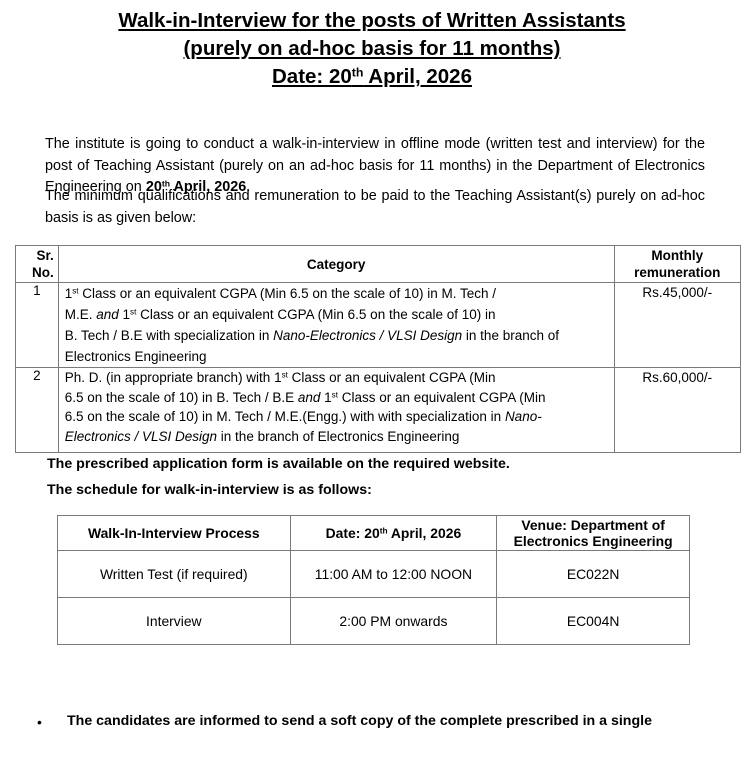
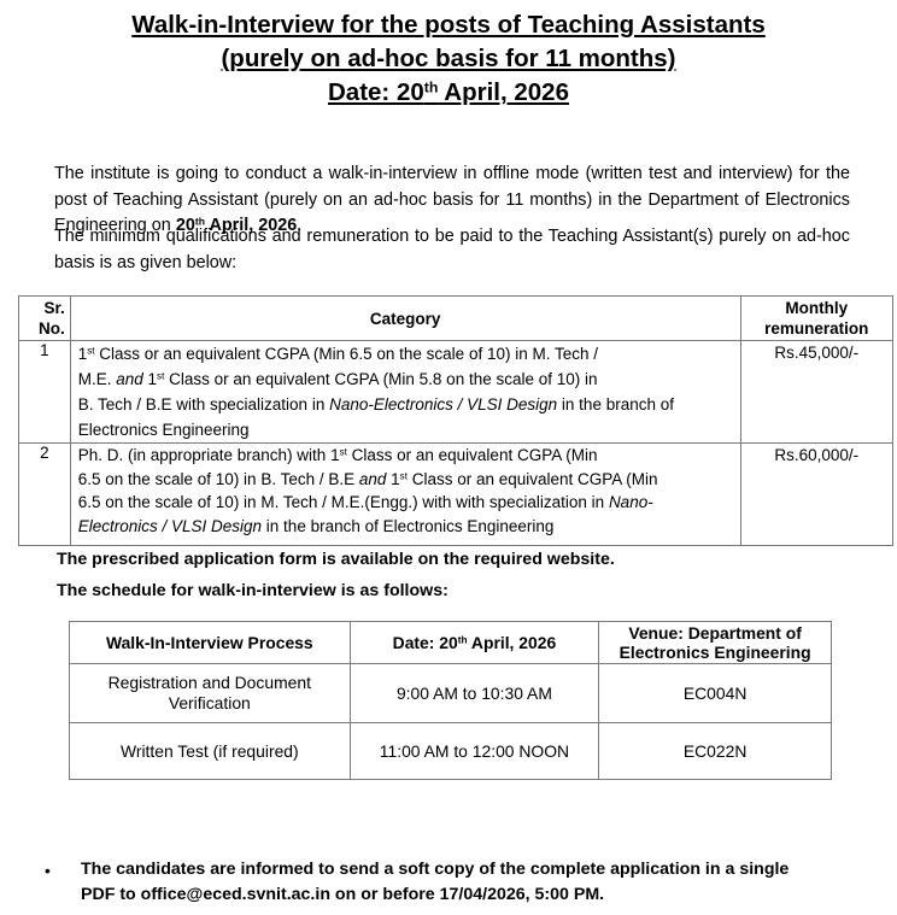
- Walk-in-Interview for the posts of Written Assistants
+ Walk-in-Interview for the posts of Teaching Assistants
  (purely on ad-hoc basis for 11 months)
  Date: 20th April, 2026
  The institute is going to conduct a walk-in-interview in offline mode (written test and interview) for the post of Teaching Assistant (purely on an ad-hoc basis for 11 months) in the Department of Electronics Engineering on 20th April, 2026.
  The minimum qualifications and remuneration to be paid to the Teaching Assistant(s) purely on ad-hoc basis is as given below:
  Sr.No.	Category	Monthlyremuneration
- 1	1st Class or an equivalent CGPA (Min 6.5 on the scale of 10) in M. Tech / M.E. and 1st Class or an equivalent CGPA (Min 6.5 on the scale of 10) in B. Tech / B.E with specialization in Nano-Electronics / VLSI Design in the branch of Electronics Engineering	Rs.45,000/-
+ 1	1st Class or an equivalent CGPA (Min 6.5 on the scale of 10) in M. Tech / M.E. and 1st Class or an equivalent CGPA (Min 5.8 on the scale of 10) in B. Tech / B.E with specialization in Nano-Electronics / VLSI Design in the branch of Electronics Engineering	Rs.45,000/-
  2	Ph. D. (in appropriate branch) with 1st Class or an equivalent CGPA (Min 6.5 on the scale of 10) in B. Tech / B.E and 1st Class or an equivalent CGPA (Min 6.5 on the scale of 10) in M. Tech / M.E.(Engg.) with with specialization in Nano- Electronics / VLSI Design in the branch of Electronics Engineering	Rs.60,000/-
  The prescribed application form is available on the required website.
  The schedule for walk-in-interview is as follows:
  Walk-In-Interview Process	Date: 20th April, 2026	Venue: Department ofElectronics Engineering
+ Registration and DocumentVerification	9:00 AM to 10:30 AM	EC004N
  Written Test (if required)	11:00 AM to 12:00 NOON	EC022N
- Interview	2:00 PM onwards	EC004N
  •
- The candidates are informed to send a soft copy of the complete prescribed in a single
+ The candidates are informed to send a soft copy of the complete application in a single
+ PDF to office@eced.svnit.ac.in on or before 17/04/2026, 5:00 PM.
